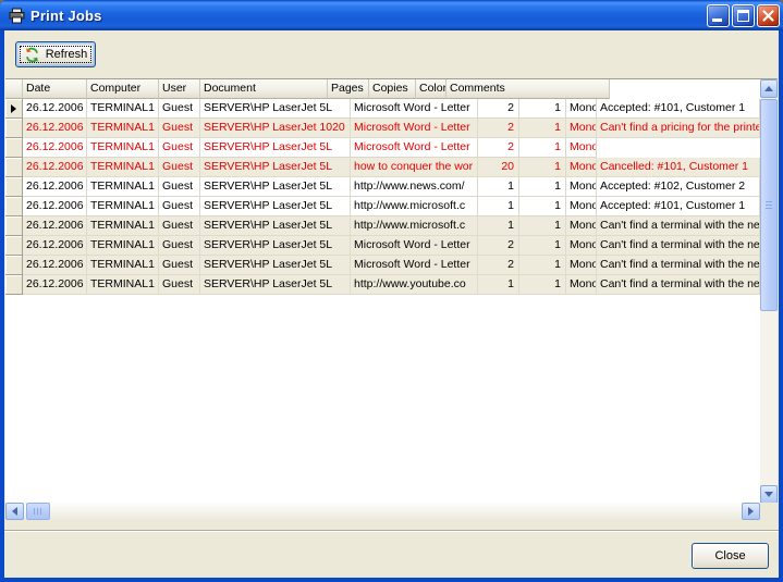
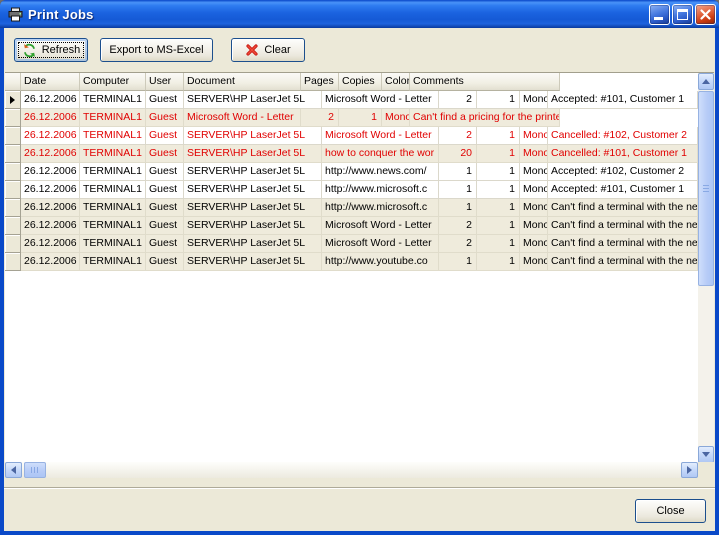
  Print Jobs
  Refresh
+ Export to MS-Excel
+ Clear
  Date
  Computer
  User
  Document
  Pages
  Copies
  Color
  Comments
  26.12.2006
  TERMINAL1
  Guest
  SERVER\HP LaserJet 5L
  Microsoft Word - Letter
  2
  1
  Accepted: #101, Customer 1
  26.12.2006
  TERMINAL1
  Guest
- SERVER\HP LaserJet 1020
  Microsoft Word - Letter
  2
  1
  Can't find a pricing for the printe
  26.12.2006
  TERMINAL1
  Guest
  SERVER\HP LaserJet 5L
  Microsoft Word - Letter
  2
  1
+ Cancelled: #102, Customer 2
  26.12.2006
  TERMINAL1
  Guest
  SERVER\HP LaserJet 5L
  how to conquer the wor
  20
  1
  Cancelled: #101, Customer 1
  26.12.2006
  TERMINAL1
  Guest
  SERVER\HP LaserJet 5L
  http://www.news.com/
  1
  1
  Accepted: #102, Customer 2
  26.12.2006
  TERMINAL1
  Guest
  SERVER\HP LaserJet 5L
  http://www.microsoft.c
  1
  1
  Accepted: #101, Customer 1
  26.12.2006
  TERMINAL1
  Guest
  SERVER\HP LaserJet 5L
  http://www.microsoft.c
  1
  1
  Can't find a terminal with the ne
  26.12.2006
  TERMINAL1
  Guest
  SERVER\HP LaserJet 5L
  Microsoft Word - Letter
  2
  1
  Can't find a terminal with the ne
  26.12.2006
  TERMINAL1
  Guest
  SERVER\HP LaserJet 5L
  Microsoft Word - Letter
  2
  1
  Can't find a terminal with the ne
  26.12.2006
  TERMINAL1
  Guest
  SERVER\HP LaserJet 5L
  http://www.youtube.co
  1
  1
  Can't find a terminal with the ne
  Close
